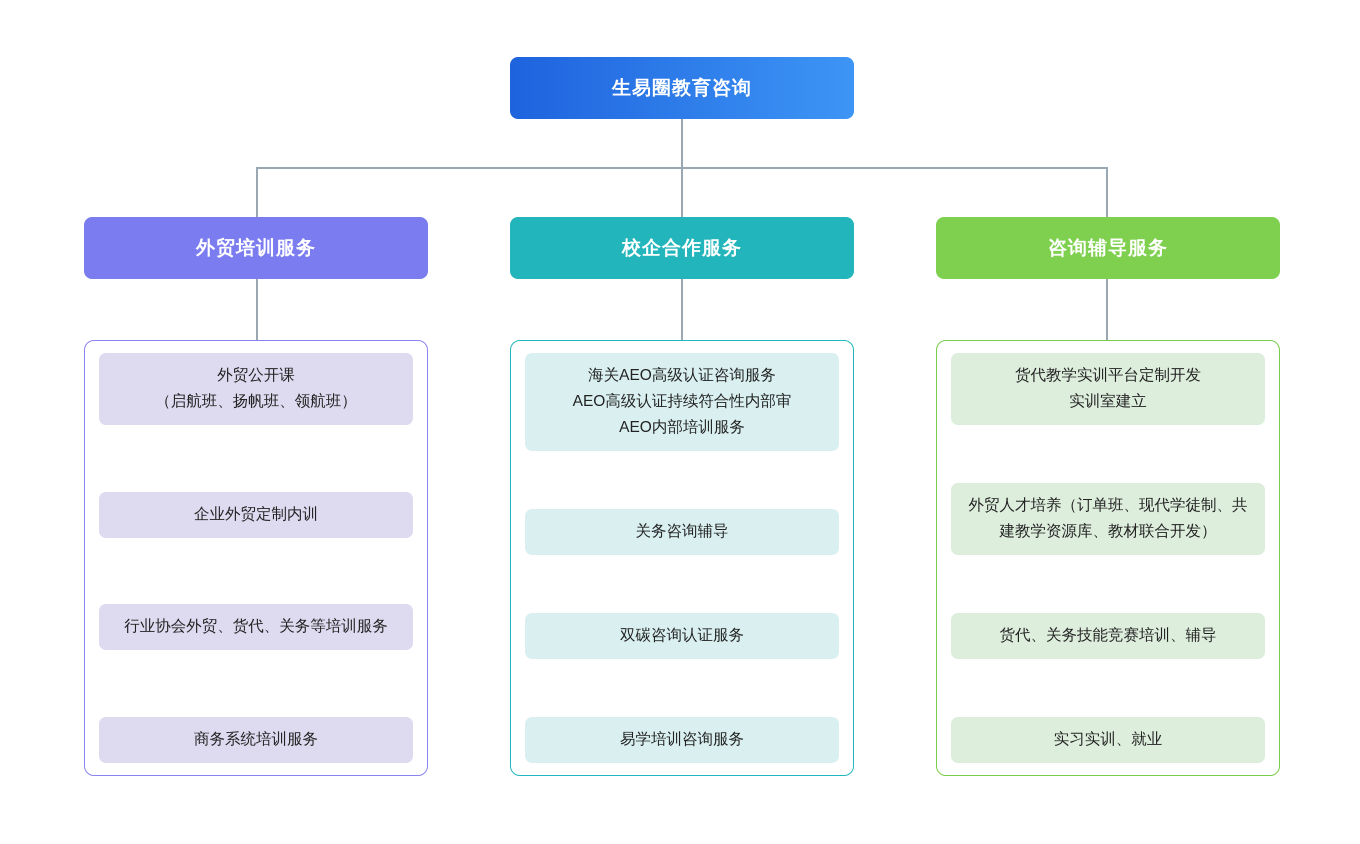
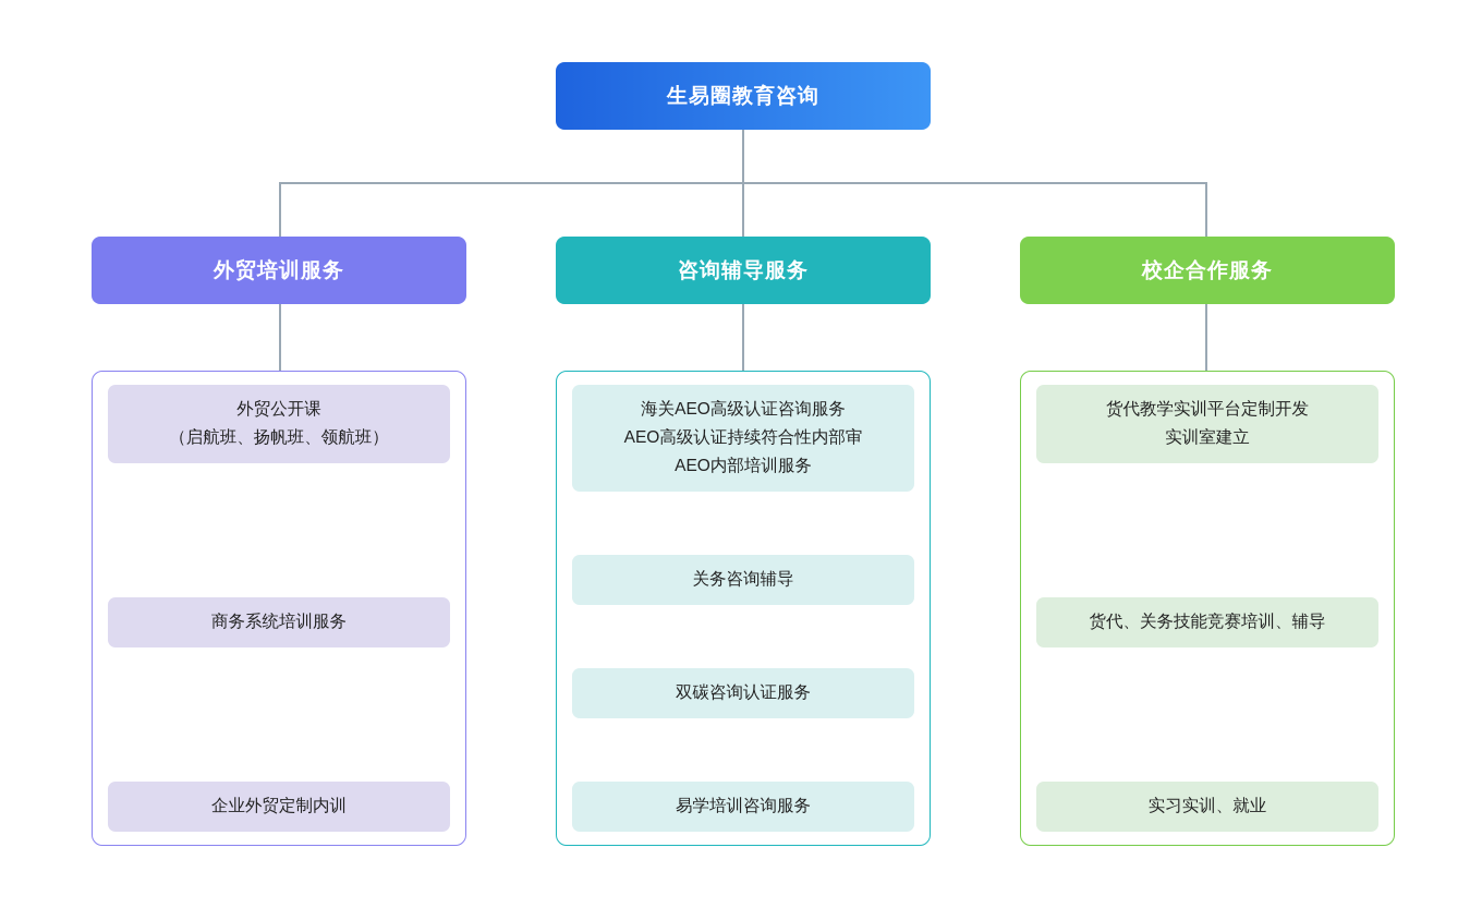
  生易圈教育咨询
  外贸培训服务
  外贸公开课
  （启航班、扬帆班、领航班）
- 企业外贸定制内训
+ 商务系统培训服务
- 行业协会外贸、货代、关务等培训服务
- 商务系统培训服务
+ 企业外贸定制内训
- 校企合作服务
+ 咨询辅导服务
  海关AEO高级认证咨询服务
  AEO高级认证持续符合性内部审
  AEO内部培训服务
  关务咨询辅导
  双碳咨询认证服务
  易学培训咨询服务
- 咨询辅导服务
+ 校企合作服务
  货代教学实训平台定制开发
  实训室建立
- 外贸人才培养（订单班、现代学徒制、共建教学资源库、教材联合开发）
  货代、关务技能竞赛培训、辅导
  实习实训、就业
